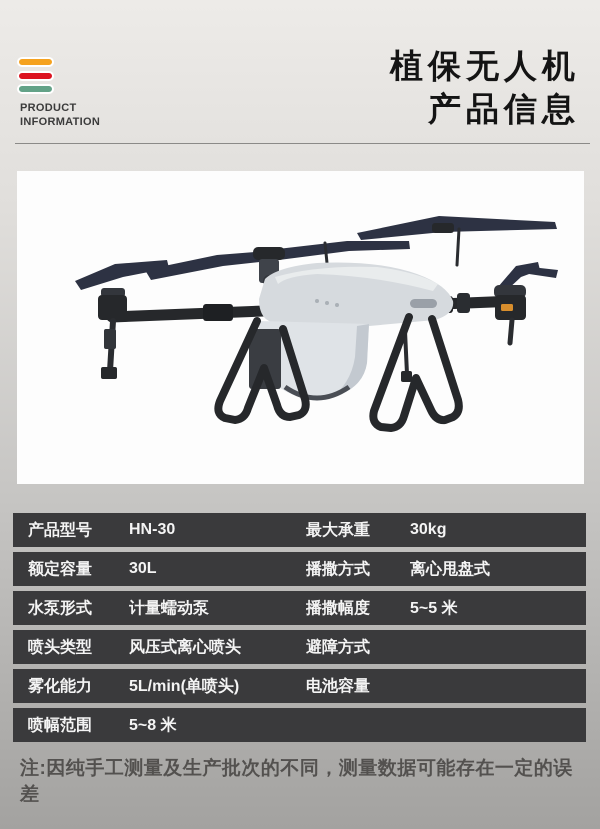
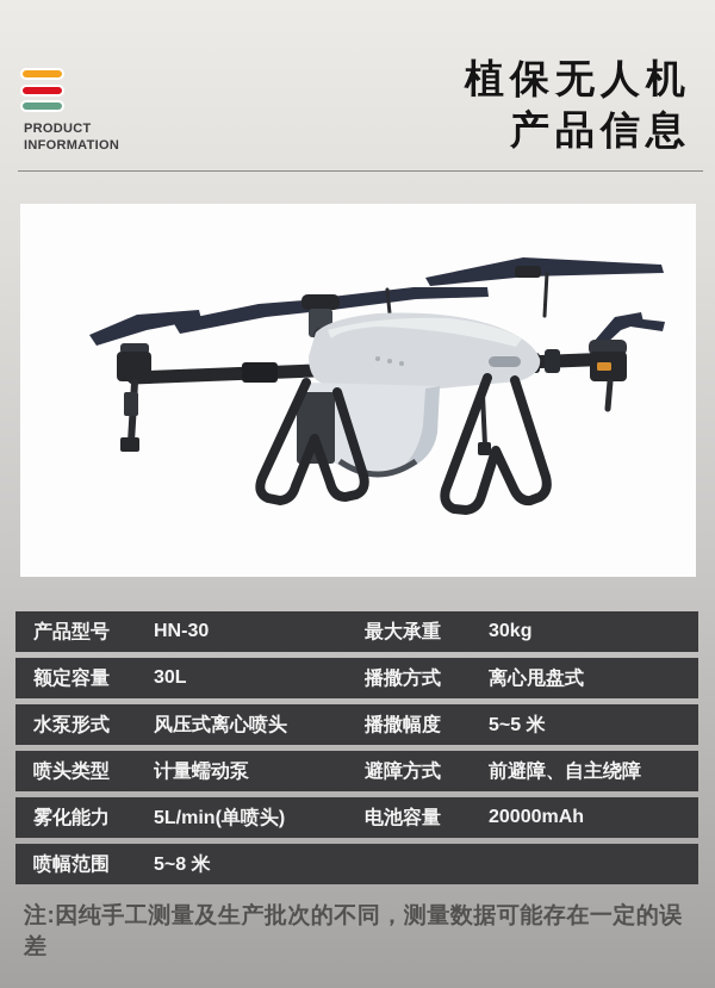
  PRODUCT INFORMATION
  植保无人机
  产品信息
  产品型号
  HN-30
  最大承重
  30kg
  额定容量
  30L
  播撒方式
  离心甩盘式
  水泵形式
- 计量蠕动泵
+ 风压式离心喷头
  播撒幅度
  5~5 米
  喷头类型
- 风压式离心喷头
+ 计量蠕动泵
  避障方式
+ 前避障、自主绕障
  雾化能力
  5L/min(单喷头)
  电池容量
+ 20000mAh
  喷幅范围
  5~8 米
  注:因纯手工测量及生产批次的不同，测量数据可能存在一定的误差
